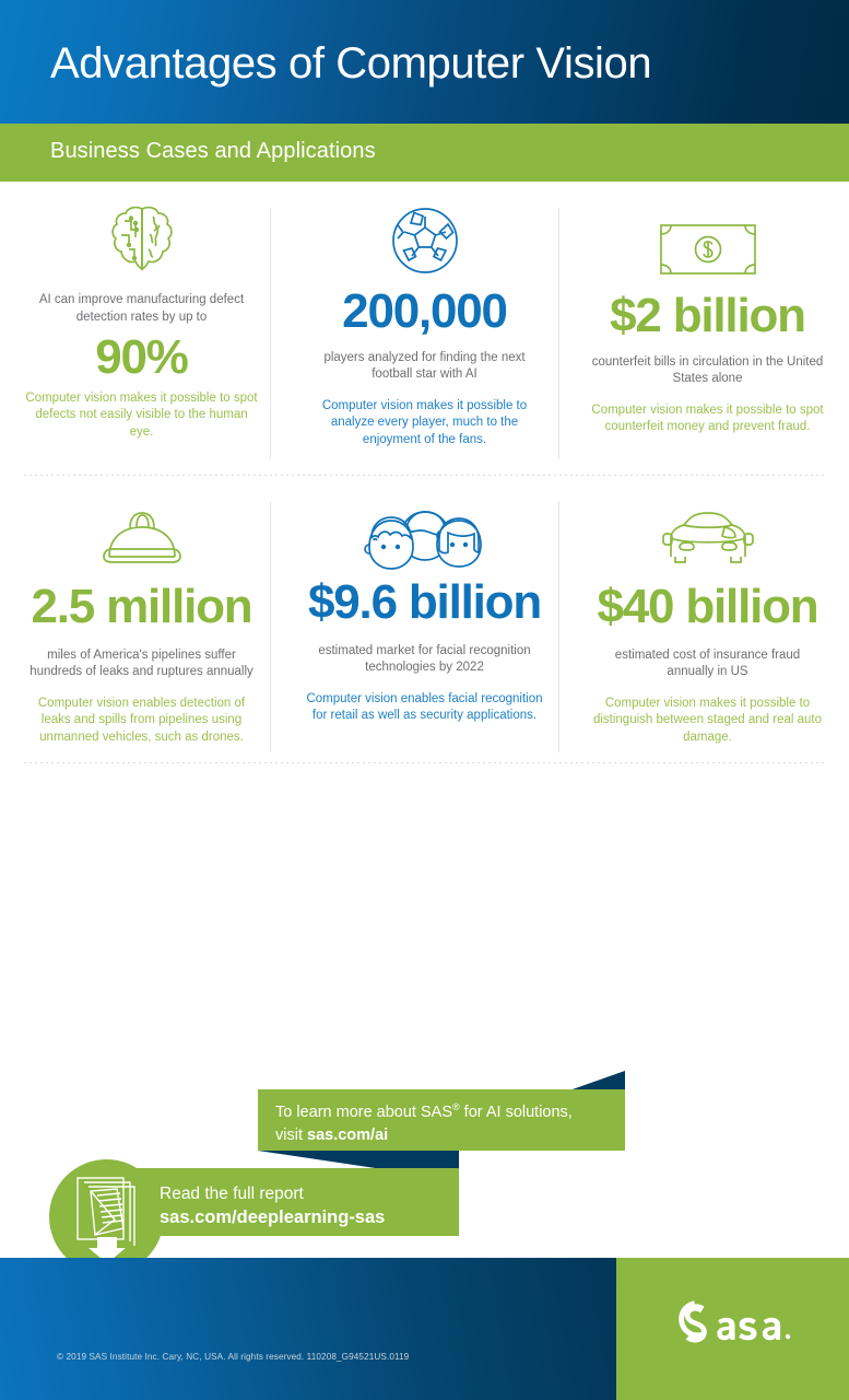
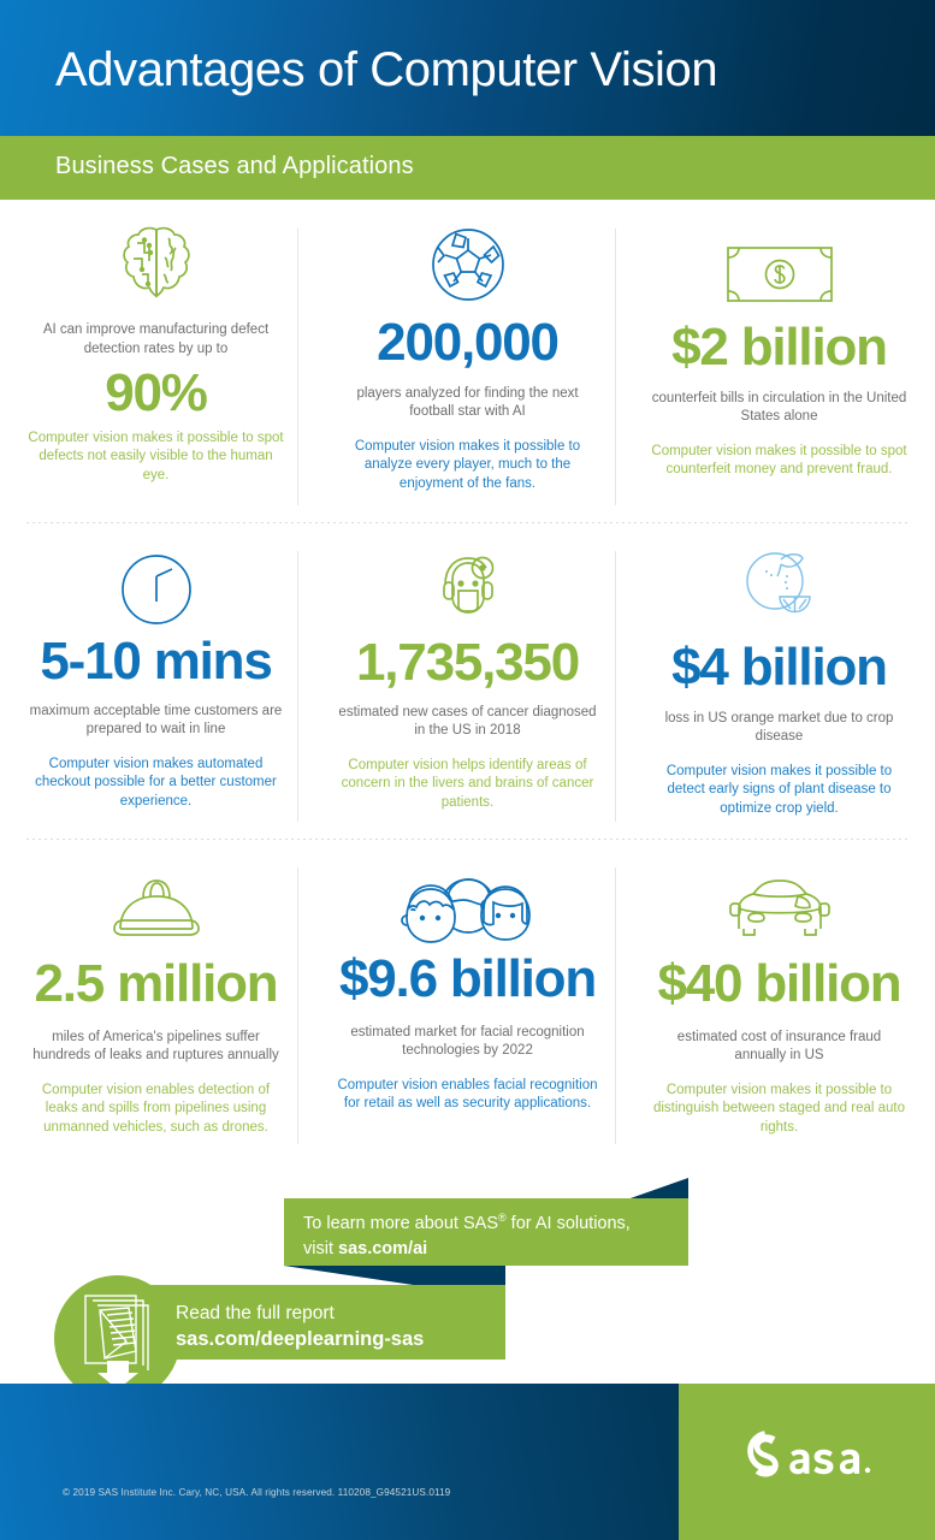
  Advantages of Computer Vision
  Business Cases and Applications
  AI can improve manufacturing defect detection rates by up to
  90%
  Computer vision makes it possible to spot defects not easily visible to the human eye.
  200,000
  players analyzed for finding the next football star with AI
  Computer vision makes it possible to analyze every player, much to the enjoyment of the fans.
  $2 billion
  counterfeit bills in circulation in the United States alone
  Computer vision makes it possible to spot counterfeit money and prevent fraud.
+ 5-10 mins
+ maximum acceptable time customers are prepared to wait in line
+ Computer vision makes automated checkout possible for a better customer experience.
+ 1,735,350
+ estimated new cases of cancer diagnosed in the US in 2018
+ Computer vision helps identify areas of concern in the livers and brains of cancer patients.
+ $4 billion
+ loss in US orange market due to crop disease
+ Computer vision makes it possible to detect early signs of plant disease to optimize crop yield.
  2.5 million
  miles of America's pipelines suffer hundreds of leaks and ruptures annually
  Computer vision enables detection of leaks and spills from pipelines using unmanned vehicles, such as drones.
  $9.6 billion
  estimated market for facial recognition technologies by 2022
  Computer vision enables facial recognition for retail as well as security applications.
  $40 billion
  estimated cost of insurance fraud annually in US
- Computer vision makes it possible to distinguish between staged and real auto damage.
+ Computer vision makes it possible to distinguish between staged and real auto rights.
  To learn more about SAS® for AI solutions,
  visit sas.com/ai
  Read the full report
  sas.com/deeplearning-sas
  © 2019 SAS Institute Inc. Cary, NC, USA. All rights reserved. 110208_G94521US.0119
